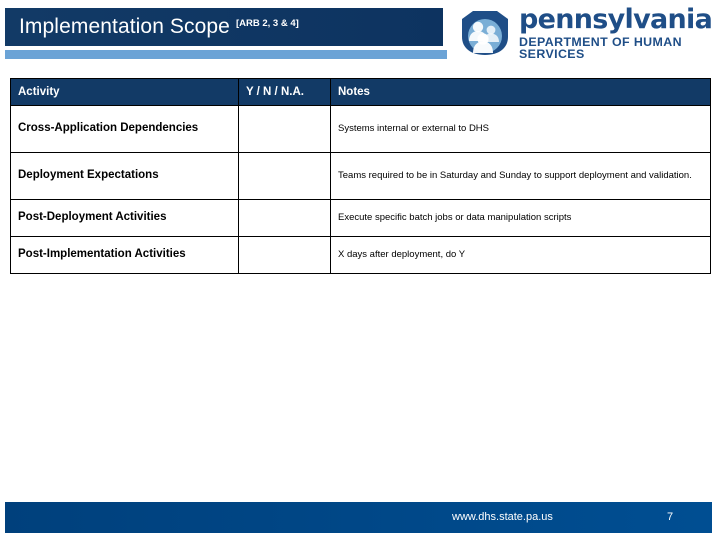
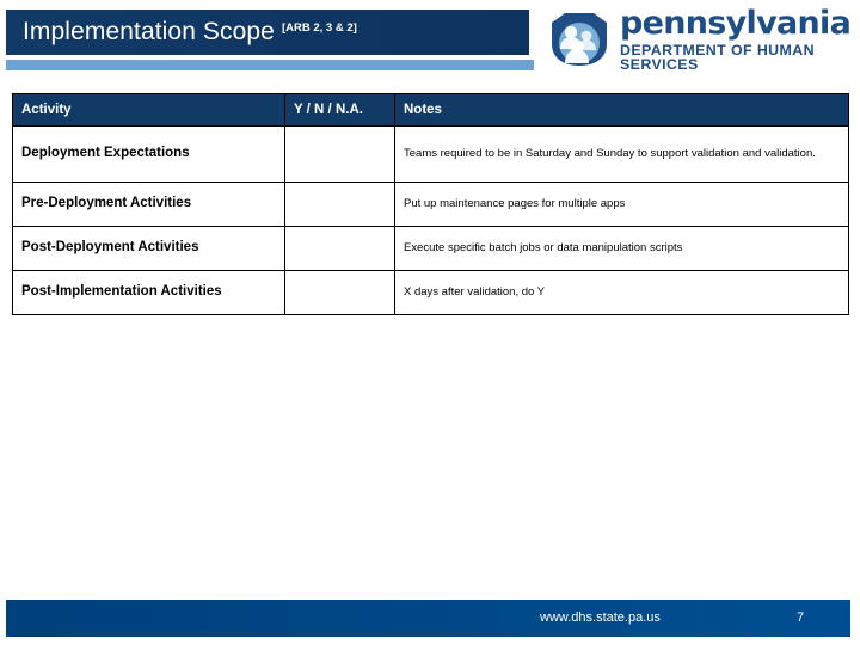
  Implementation Scope
- [ARB 2, 3 & 4]
+ [ARB 2, 3 & 2]
  pennsylvania
  DEPARTMENT OF HUMAN SERVICES
  Activity	Y / N / N.A.	Notes
- Cross-Application Dependencies		Systems internal or external to DHS
- Deployment Expectations		Teams required to be in Saturday and Sunday to support deployment and validation.
+ Deployment Expectations		Teams required to be in Saturday and Sunday to support validation and validation.
+ Pre-Deployment Activities		Put up maintenance pages for multiple apps
  Post-Deployment Activities		Execute specific batch jobs or data manipulation scripts
- Post-Implementation Activities		X days after deployment, do Y
+ Post-Implementation Activities		X days after validation, do Y
  www.dhs.state.pa.us
  7
